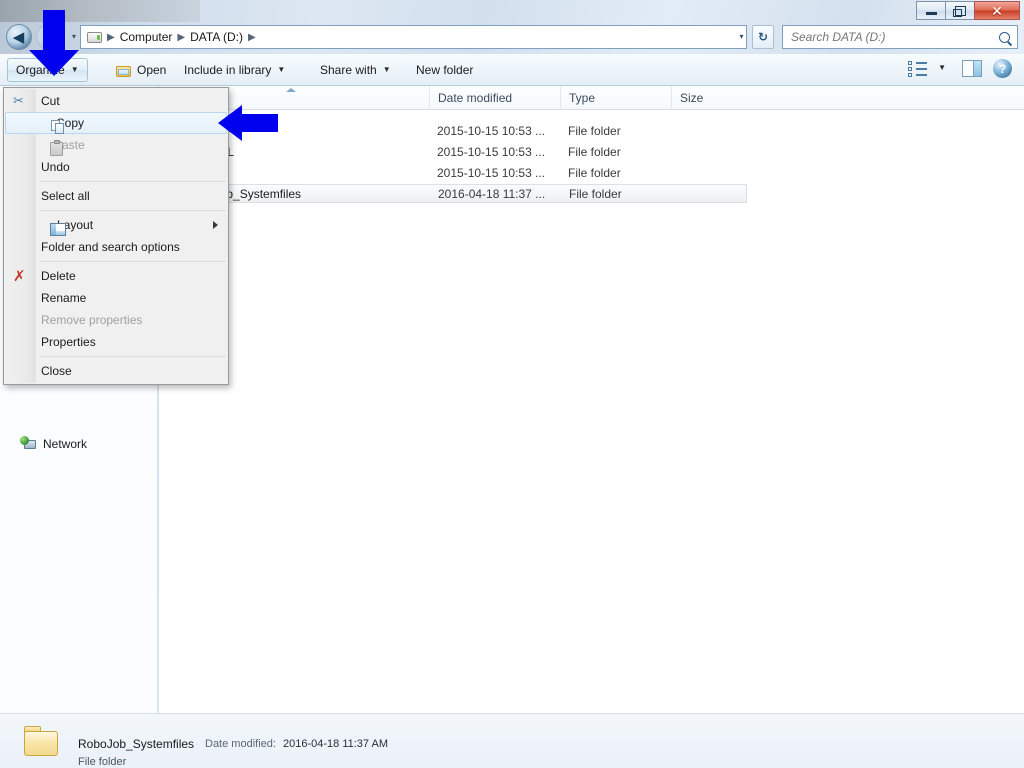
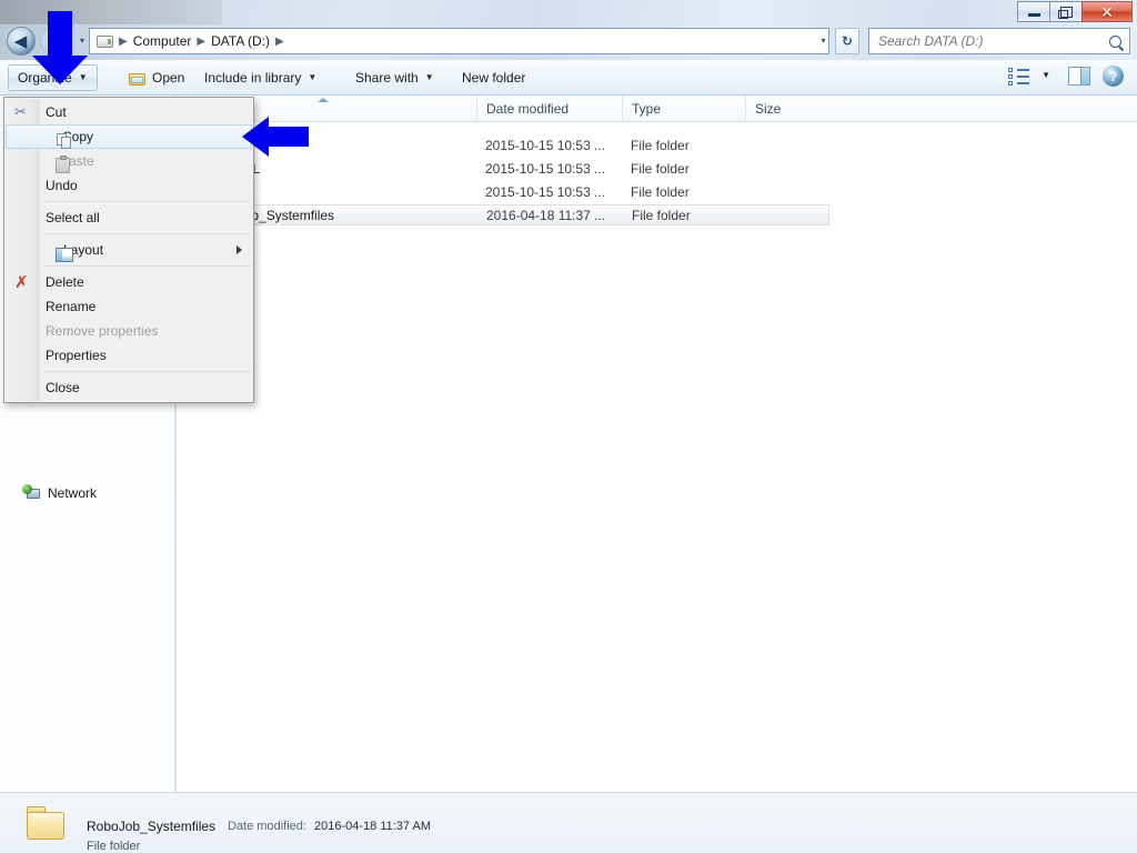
  ✕
  ◀
  ▾
  ▶
  Computer
  ▶
  DATA (D:)
  ▶
  ▾
  ↻
  Search DATA (D:)
  Organe
  ▼
  Open
  Include in library
  ▼
  Share with
  ▼
  New folder
  ▼
  ?
  Network
  Date modified
  Type
  Size
  2015-10-15 10:53 ...
  File folder
  2015-10-15 10:53 ...
  File folder
  2015-10-15 10:53 ...
  File folder
  2016-04-18 11:37 ...
  File folder
  ✂
  Cut
  opy
  aste
  Undo
  Select all
  ayout
- Folder and search options
  ✗
  Delete
  Rename
  Remove properties
  Properties
  Close
  RoboJob_Systemfiles
  Date modified:
  2016-04-18 11:37 AM
  File folder
